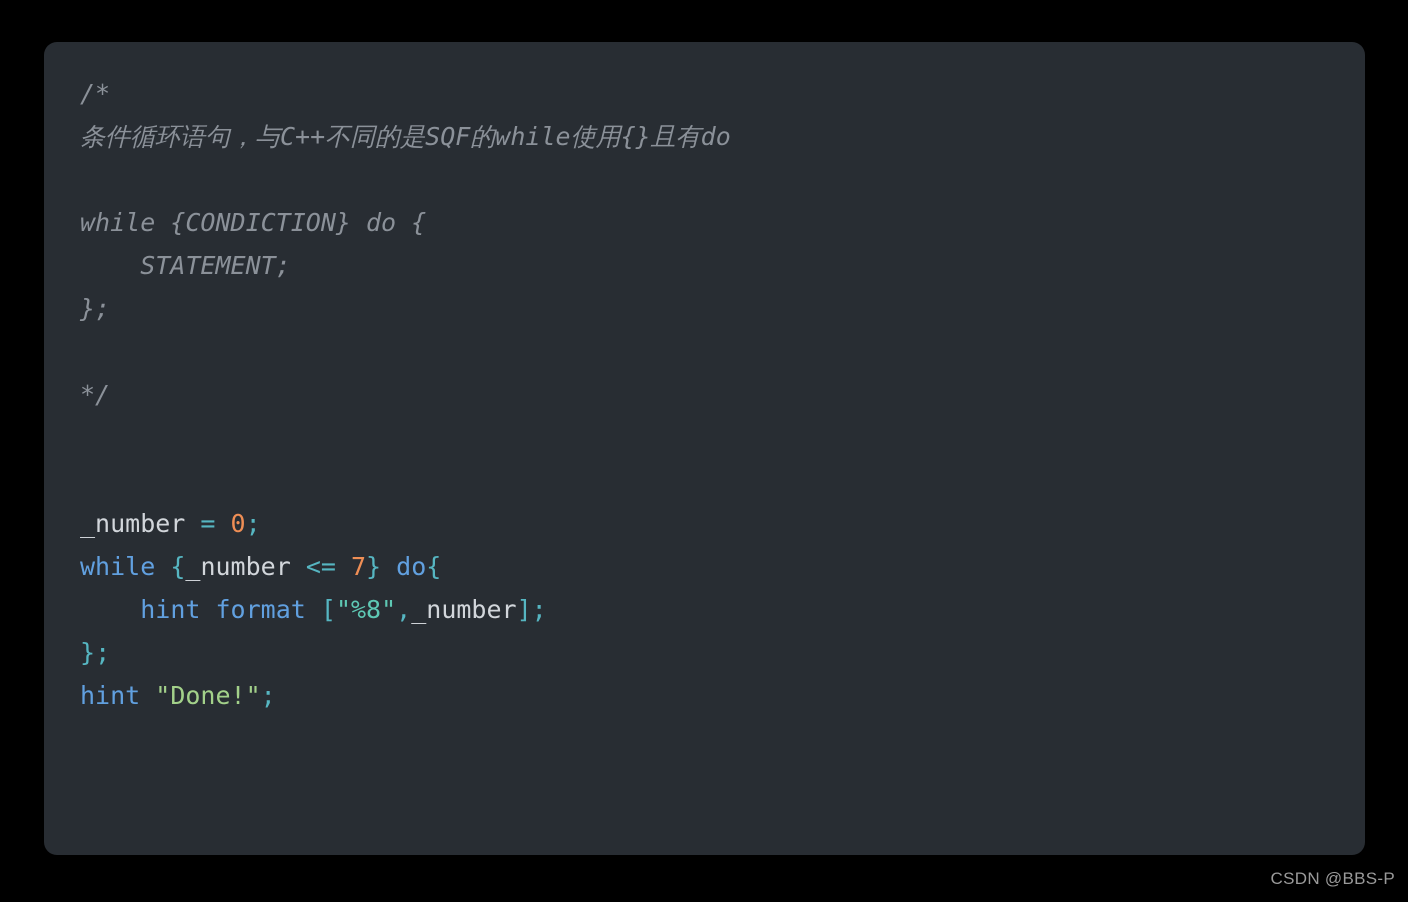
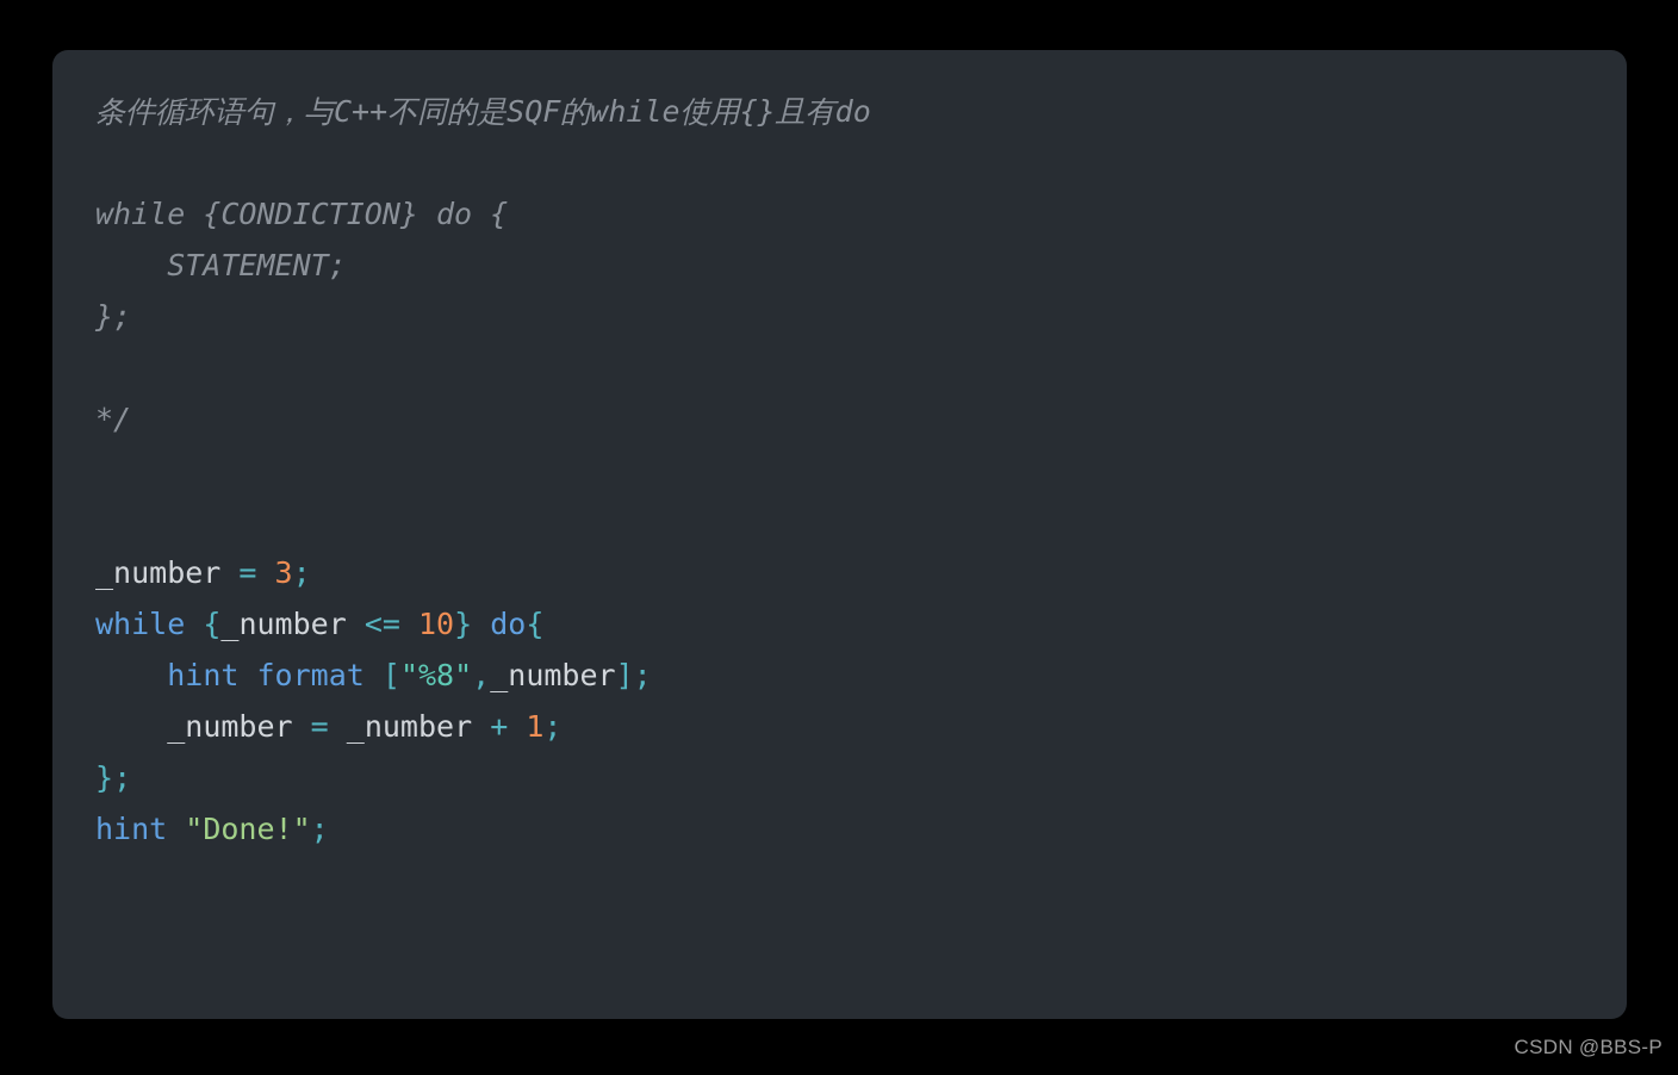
- /*
  条件循环语句，与C++不同的是SQF的while使用{}且有do
  while {CONDICTION} do {
  STATEMENT;
  };
  */
- _number = 0;
+ _number = 3;
- while {_number <= 7} do{
+ while {_number <= 10} do{
  hint format ["%8",_number];
+ _number = _number + 1;
  };
  hint "Done!";
  CSDN @BBS-P
